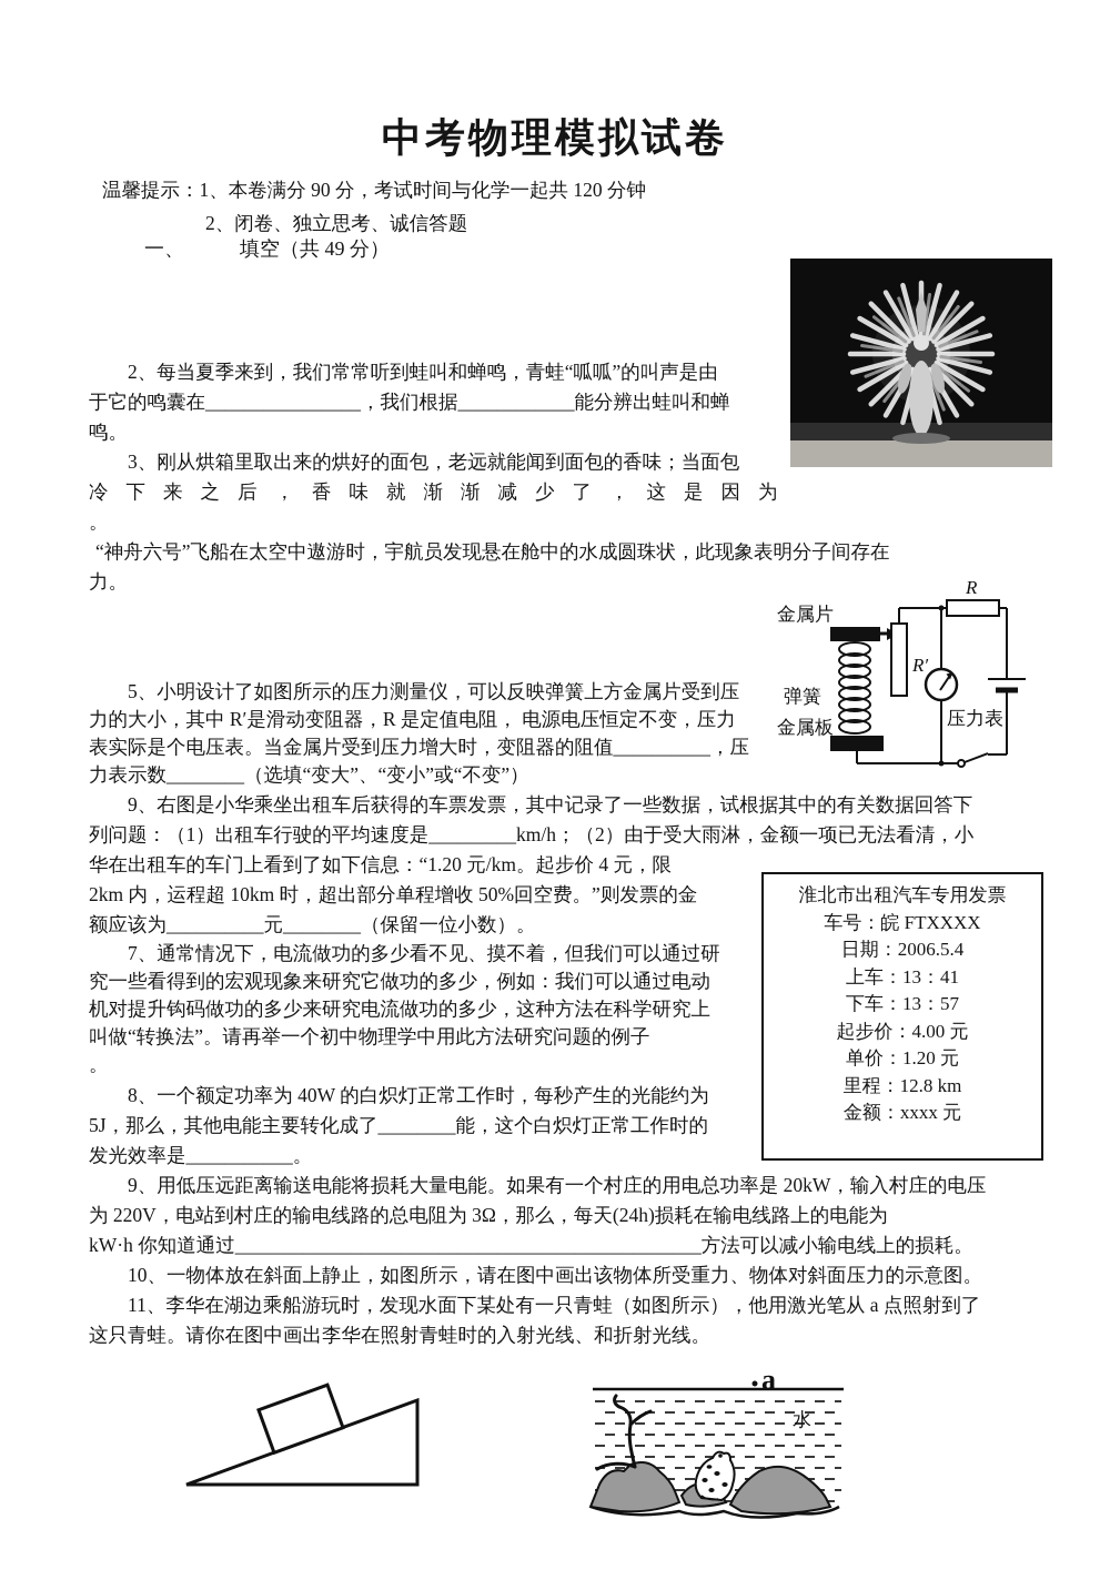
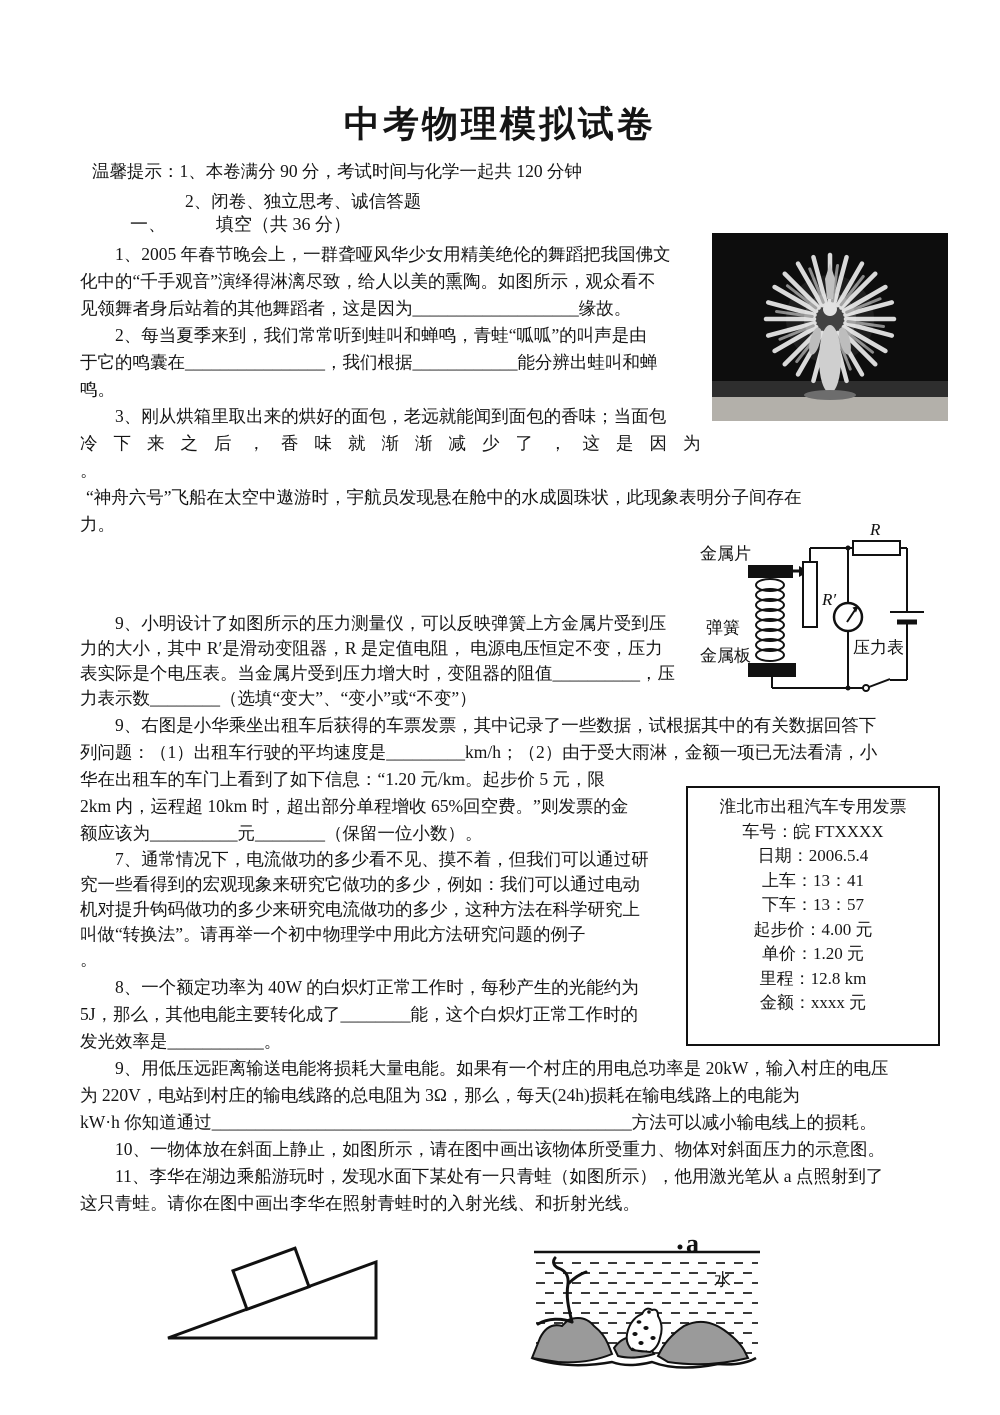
  中考物理模拟试卷
  温馨提示：1、本卷满分 90 分，考试时间与化学一起共 120 分钟
  2、闭卷、独立思考、诚信答题
- 一、 填空（共 49 分）
+ 一、 填空（共 36 分）
+ 1、2005 年春节晚会上，一群聋哑风华少女用精美绝伦的舞蹈把我国佛文
+ 化中的“千手观音”演绎得淋漓尽致，给人以美的熏陶。如图所示，观众看不
+ 见领舞者身后站着的其他舞蹈者，这是因为___________________缘故。
  2、每当夏季来到，我们常常听到蛙叫和蝉鸣，青蛙“呱呱”的叫声是由
  于它的鸣囊在________________，我们根据____________能分辨出蛙叫和蝉
  鸣。
  3、刚从烘箱里取出来的烘好的面包，老远就能闻到面包的香味；当面包
  冷下来之后，香味就渐渐减少了，这是因为
  。
  “神舟六号”飞船在太空中遨游时，宇航员发现悬在舱中的水成圆珠状，此现象表明分子间存在
  力。
- 5、小明设计了如图所示的压力测量仪，可以反映弹簧上方金属片受到压
+ 9、小明设计了如图所示的压力测量仪，可以反映弹簧上方金属片受到压
  力的大小，其中 R′是滑动变阻器，R 是定值电阻， 电源电压恒定不变，压力
  表实际是个电压表。当金属片受到压力增大时，变阻器的阻值__________，压
  力表示数________（选填“变大”、“变小”或“不变”）
  9、右图是小华乘坐出租车后获得的车票发票，其中记录了一些数据，试根据其中的有关数据回答下
  列问题：（1）出租车行驶的平均速度是_________km/h；（2）由于受大雨淋，金额一项已无法看清，小
- 华在出租车的车门上看到了如下信息：“1.20 元/km。起步价 4 元，限
+ 华在出租车的车门上看到了如下信息：“1.20 元/km。起步价 5 元，限
- 2km 内，运程超 10km 时，超出部分单程增收 50%回空费。”则发票的金
+ 2km 内，运程超 10km 时，超出部分单程增收 65%回空费。”则发票的金
  额应该为__________元________（保留一位小数）。
  7、通常情况下，电流做功的多少看不见、摸不着，但我们可以通过研
  究一些看得到的宏观现象来研究它做功的多少，例如：我们可以通过电动
  机对提升钩码做功的多少来研究电流做功的多少，这种方法在科学研究上
  叫做“转换法”。请再举一个初中物理学中用此方法研究问题的例子
  。
  8、一个额定功率为 40W 的白炽灯正常工作时，每秒产生的光能约为
  5J，那么，其他电能主要转化成了________能，这个白炽灯正常工作时的
  发光效率是___________。
  9、用低压远距离输送电能将损耗大量电能。如果有一个村庄的用电总功率是 20kW，输入村庄的电压
  为 220V，电站到村庄的输电线路的总电阻为 3Ω，那么，每天(24h)损耗在输电线路上的电能为
  kW·h 你知道通过________________________________________________方法可以减小输电线上的损耗。
  10、一物体放在斜面上静止，如图所示，请在图中画出该物体所受重力、物体对斜面压力的示意图。
  11、李华在湖边乘船游玩时，发现水面下某处有一只青蛙（如图所示），他用激光笔从 a 点照射到了
  这只青蛙。请你在图中画出李华在照射青蛙时的入射光线、和折射光线。
  金属片
  弹簧
  金属板
  R′
  R
  压力表
  淮北市出租汽车专用发票
  车号：皖 FTXXXX
  日期：2006.5.4
  上车：13：41
  下车：13：57
  起步价：4.00 元
  单价：1.20 元
  里程：12.8 km
  金额：xxxx 元
  a
  水
